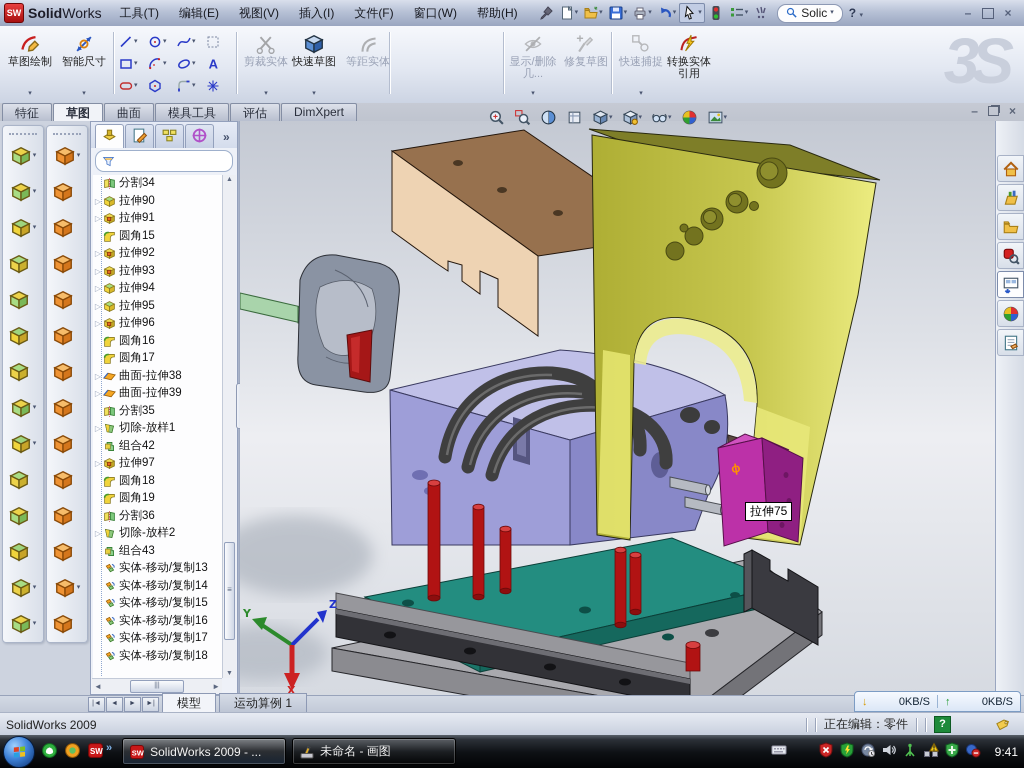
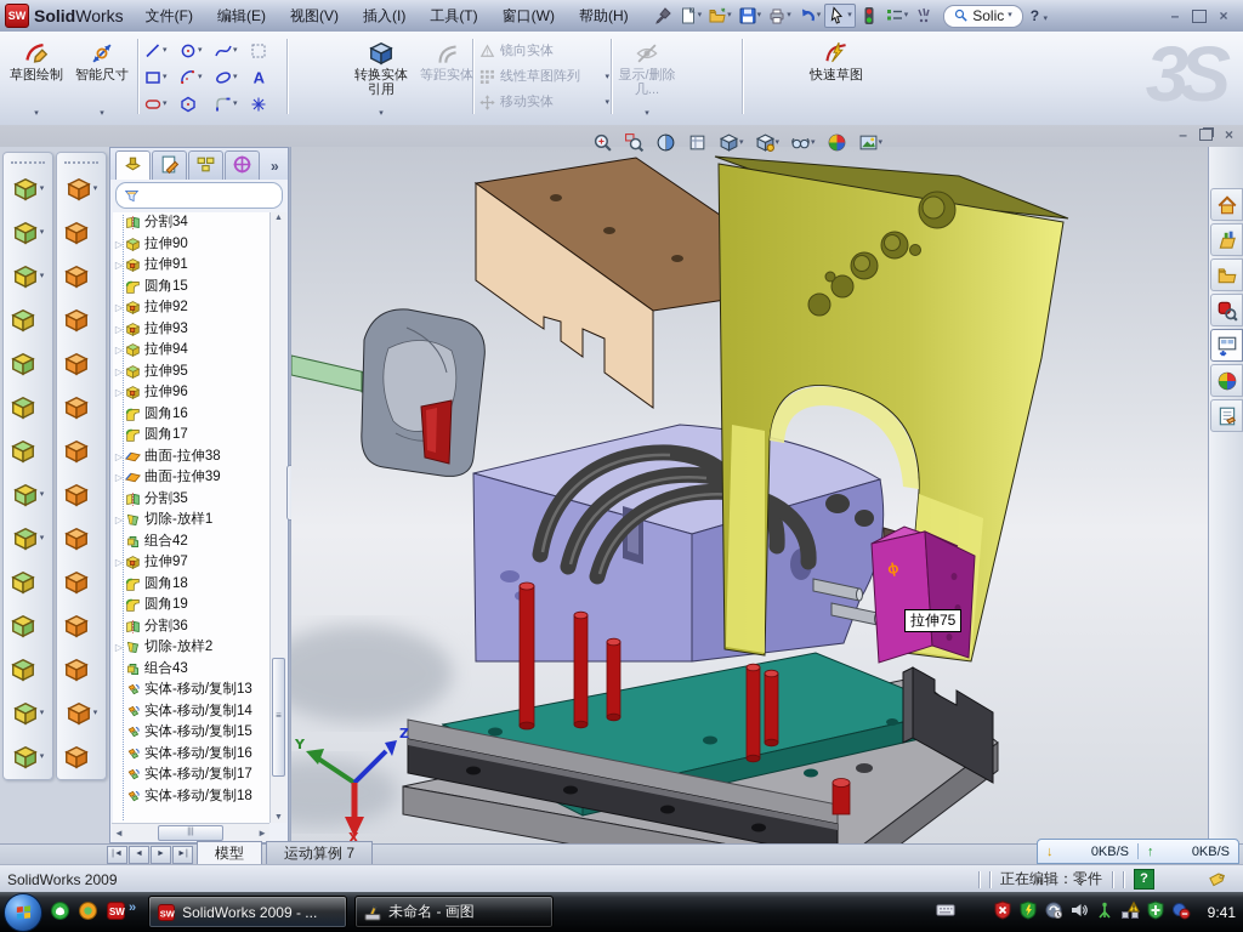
  SW
  SolidWorks
- 工具(T)
+ 文件(F)
  编辑(E)
  视图(V)
  插入(I)
- 文件(F)
+ 工具(T)
  窗口(W)
  帮助(H)
  Solic
  –
  ×
  A
+ !
+ 镜向实体
+ 线性草图阵列
+ 移动实体
  3S
  草图绘制
  智能尺寸
- 剪裁实体
- 快速草图
+ 转换实体引用
  等距实体
  显示/删除几...
- +
- 修复草图
- 快速捕捉
- 转换实体引用
+ 快速草图
- 特征
- 草图
- 曲面
- 模具工具
- 评估
- DimXpert
  –
  ×
  »
  分割34
  ▷
  拉伸90
  ▷
  拉伸91
  圆角15
  ▷
  拉伸92
  ▷
  拉伸93
  ▷
  拉伸94
  ▷
  拉伸95
  ▷
  拉伸96
  圆角16
  圆角17
  ▷
  曲面-拉伸38
  ▷
  曲面-拉伸39
  分割35
  ▷
  切除-放样1
  组合42
  ▷
  拉伸97
  圆角18
  圆角19
  分割36
  ▷
  切除-放样2
  组合43
  实体-移动/复制13
  实体-移动/复制14
  实体-移动/复制15
  实体-移动/复制16
  实体-移动/复制17
  实体-移动/复制18
  ◄
  ►
  Y
  Z
  X
  拉伸75
  ↓
  0KB/S
  ↑
  0KB/S
  模型
- 运动算例 1
+ 运动算例 7
  SolidWorks 2009
  正在编辑：零件
  ?
  SW
  »
  SW
  SolidWorks 2009 - ...
  未命名 - 画图
  9:41
